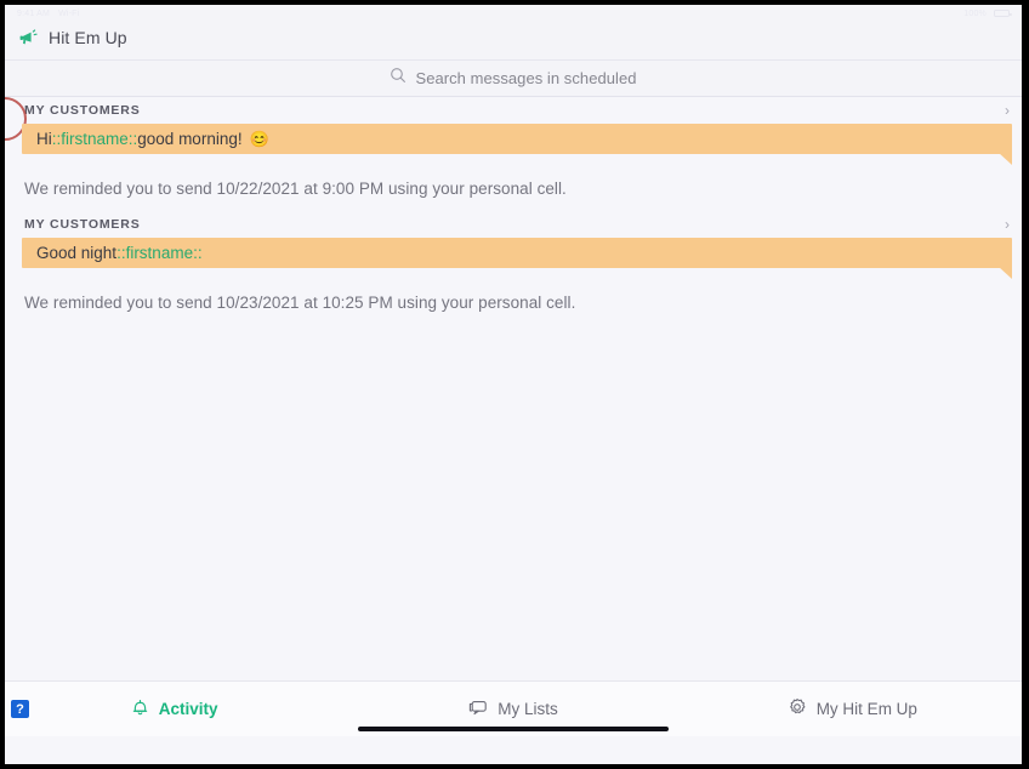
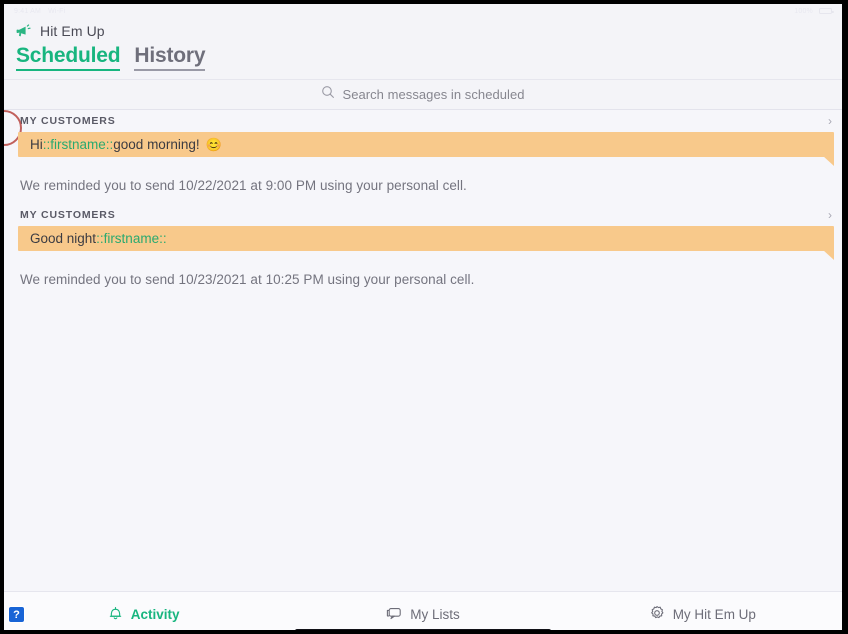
  Hit Em Up
+ Scheduled
+ History
  Search messages in scheduled
  MY CUSTOMERS
  ›
  Hi
  ::firstname::
  good morning!
  😊
  We reminded you to send 10/22/2021 at 9:00 PM using your personal cell.
  MY CUSTOMERS
  ›
  Good night
  ::firstname::
  We reminded you to send 10/23/2021 at 10:25 PM using your personal cell.
  ?
  Activity
  My Lists
  My Hit Em Up
